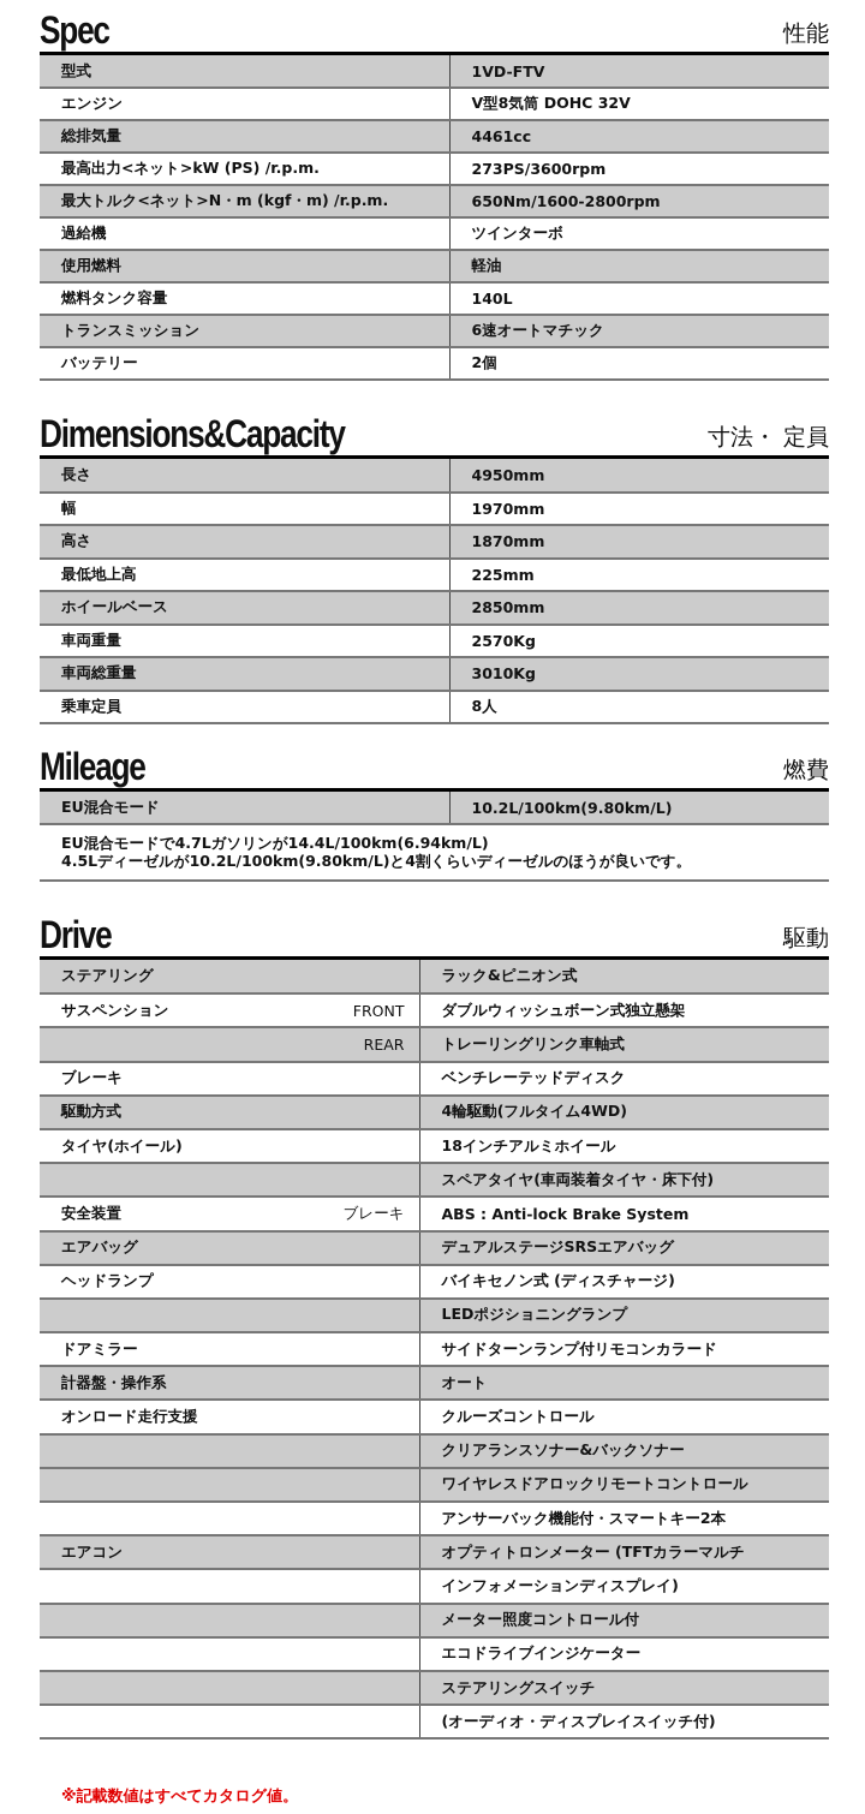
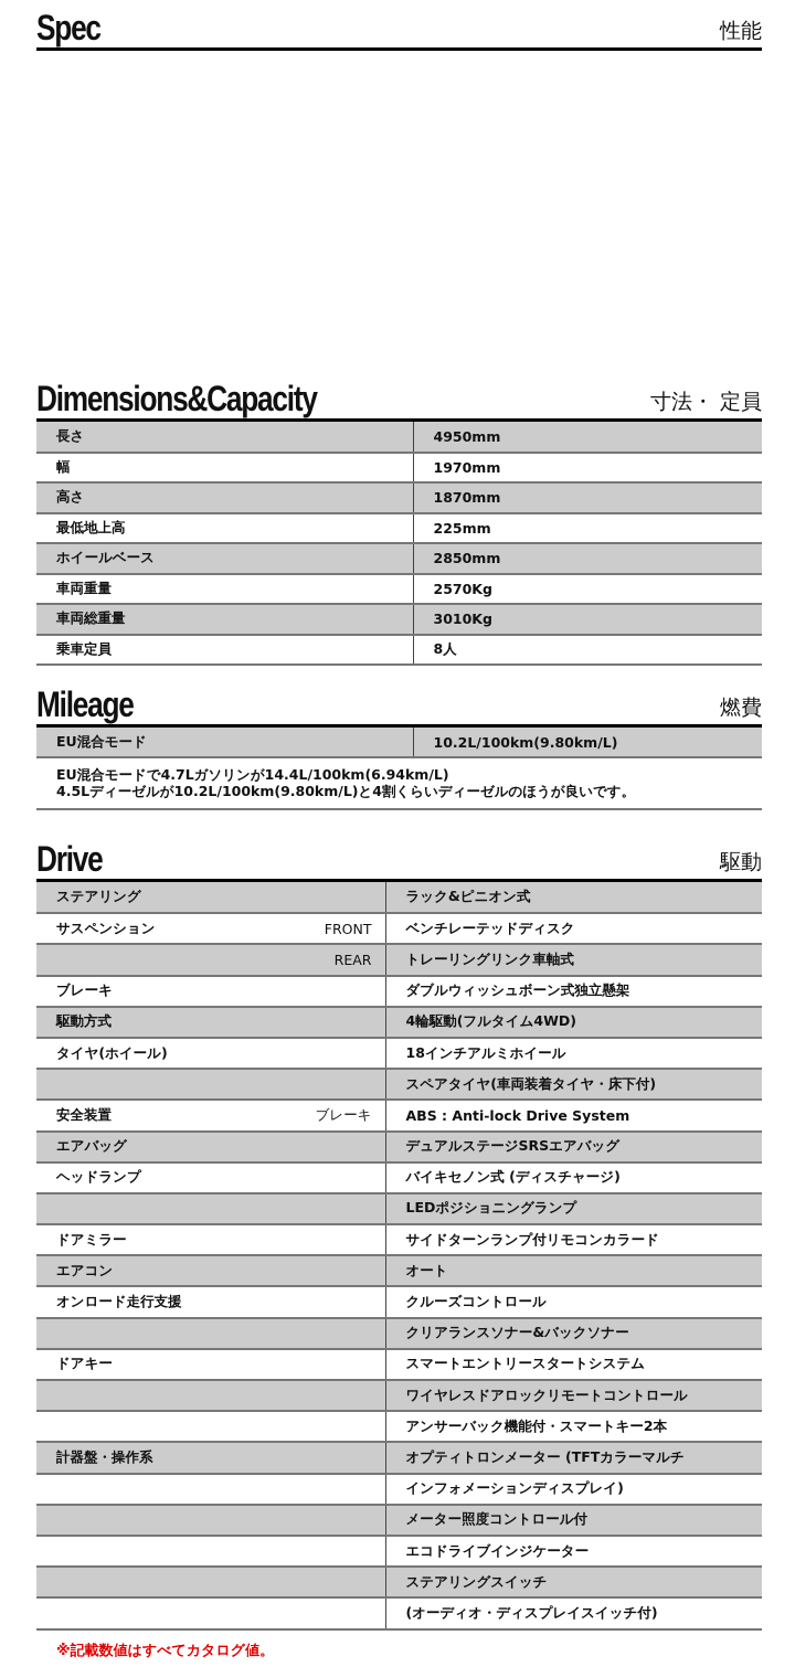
  Spec
  性能
- 型式	1VD-FTV
- エンジン	V型8気筒 DOHC 32V
- 総排気量	4461cc
- 最高出力<ネット>kW (PS) /r.p.m.	273PS/3600rpm
- 最大トルク<ネット>N・m (kgf・m) /r.p.m.	650Nm/1600-2800rpm
- 過給機	ツインターボ
- 使用燃料	軽油
- 燃料タンク容量	140L
- トランスミッション	6速オートマチック
- バッテリー	2個
  Dimensions&Capacity
  寸法・ 定員
  長さ	4950mm
  幅	1970mm
  高さ	1870mm
  最低地上高	225mm
  ホイールベース	2850mm
  車両重量	2570Kg
  車両総重量	3010Kg
  乗車定員	8人
  Mileage
  燃費
  EU混合モード	10.2L/100km(9.80km/L)
  EU混合モードで4.7Lガソリンが14.4L/100km(6.94km/L)
  4.5Lディーゼルが10.2L/100km(9.80km/L)と4割くらいディーゼルのほうが良いです。
  Drive
  駆動
  ステアリング		ラック&ピニオン式
- サスペンション	FRONT	ダブルウィッシュボーン式独立懸架
+ サスペンション	FRONT	ベンチレーテッドディスク
  	REAR	トレーリングリンク車軸式
- ブレーキ		ベンチレーテッドディスク
+ ブレーキ		ダブルウィッシュボーン式独立懸架
  駆動方式		4輪駆動(フルタイム4WD)
  タイヤ(ホイール)		18インチアルミホイール
  		スペアタイヤ(車両装着タイヤ・床下付)
- 安全装置	ブレーキ	ABS : Anti-lock Brake System
+ 安全装置	ブレーキ	ABS : Anti-lock Drive System
  エアバッグ		デュアルステージSRSエアバッグ
  ヘッドランプ		バイキセノン式 (ディスチャージ)
  		LEDポジショニングランプ
  ドアミラー		サイドターンランプ付リモコンカラード
- 計器盤・操作系		オート
+ エアコン		オート
  オンロード走行支援		クルーズコントロール
  		クリアランスソナー&バックソナー
+ ドアキー		スマートエントリースタートシステム
  		ワイヤレスドアロックリモートコントロール
  		アンサーバック機能付・スマートキー2本
- エアコン		オプティトロンメーター (TFTカラーマルチ
+ 計器盤・操作系		オプティトロンメーター (TFTカラーマルチ
  		インフォメーションディスプレイ)
  		メーター照度コントロール付
  		エコドライブインジケーター
  		ステアリングスイッチ
  		(オーディオ・ディスプレイスイッチ付)
  ※記載数値はすべてカタログ値。
